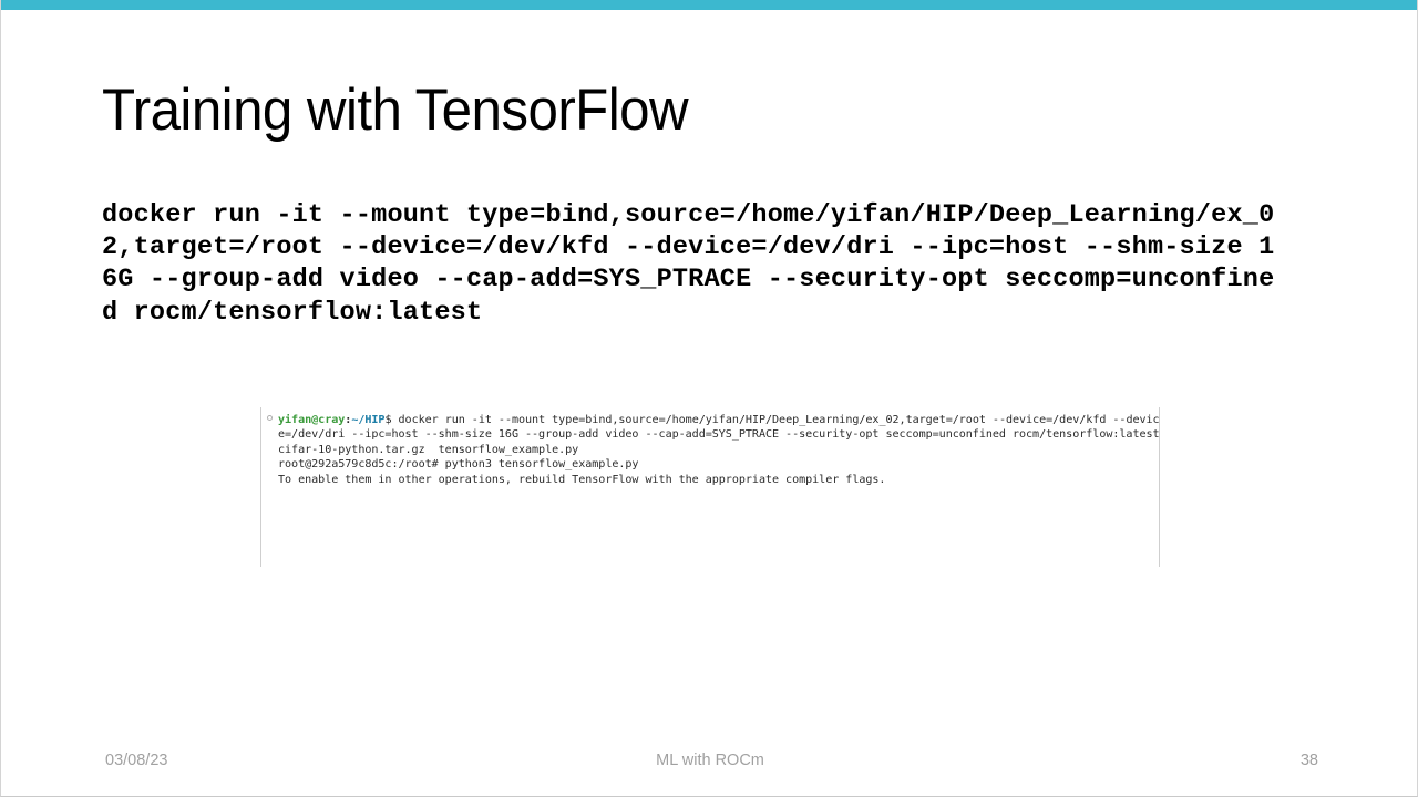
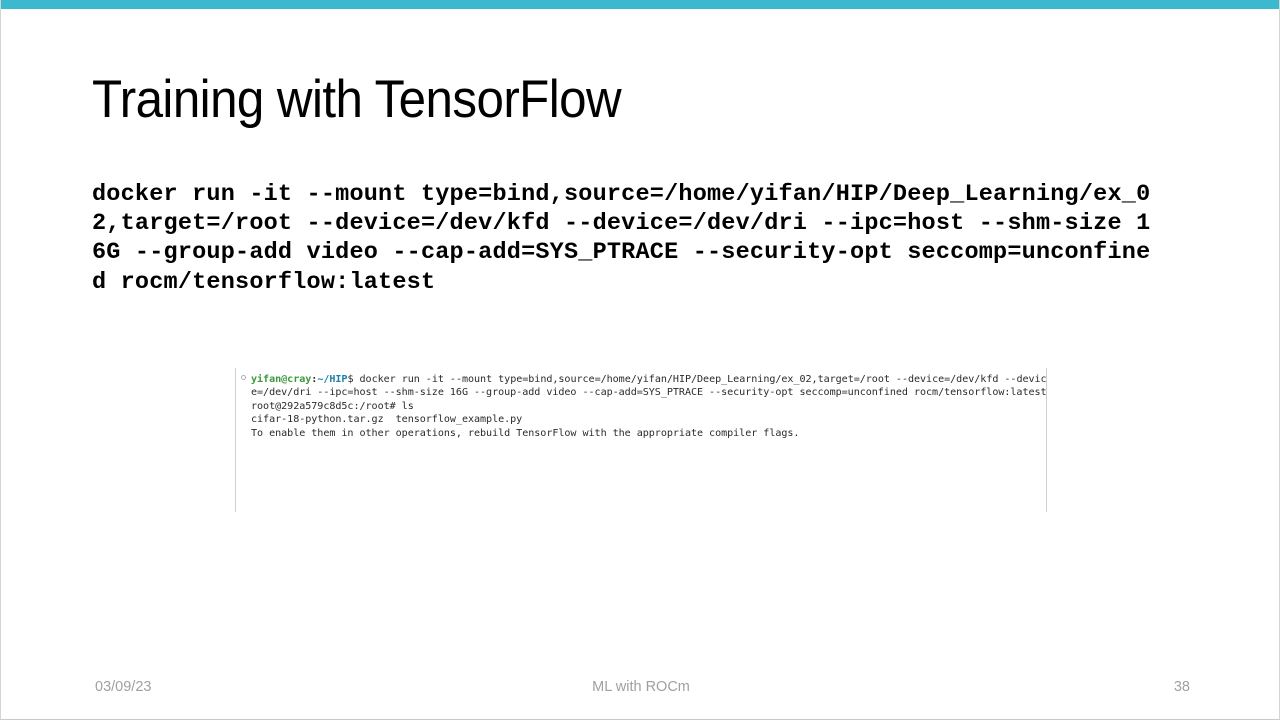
  Training with TensorFlow
  docker run -it --mount type=bind,source=/home/yifan/HIP/Deep_Learning/ex_02,target=/root --device=/dev/kfd --device=/dev/dri --ipc=host --shm-size 16G --group-add video --cap-add=SYS_PTRACE --security-opt seccomp=unconfined rocm/tensorflow:latest
  yifan@cray:~/HIP$ docker run -it --mount type=bind,source=/home/yifan/HIP/Deep_Learning/ex_02,target=/root --device=/dev/kfd --device=/dev/dri --ipc=host --shm-size 16G --group-add video --cap-add=SYS_PTRACE --security-opt seccomp=unconfined rocm/tensorflow:latest
+ root@292a579c8d5c:/root# ls
- cifar-10-python.tar.gz tensorflow_example.py
+ cifar-18-python.tar.gz tensorflow_example.py
- root@292a579c8d5c:/root# python3 tensorflow_example.py
  To enable them in other operations, rebuild TensorFlow with the appropriate compiler flags.
- 03/08/23
+ 03/09/23
  ML with ROCm
  38
